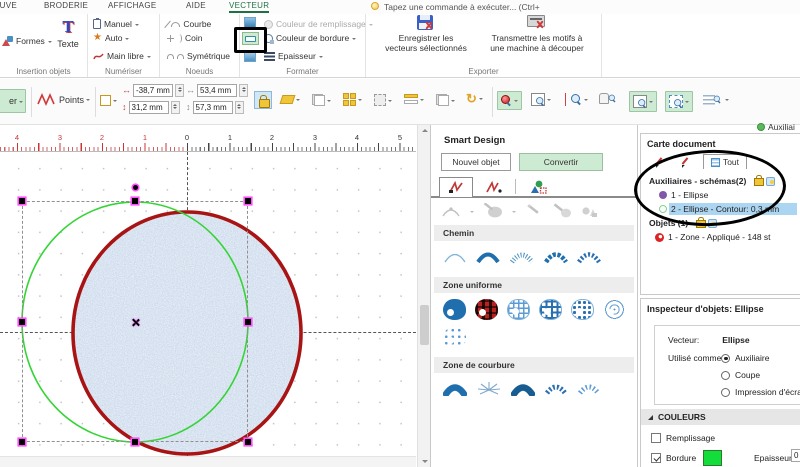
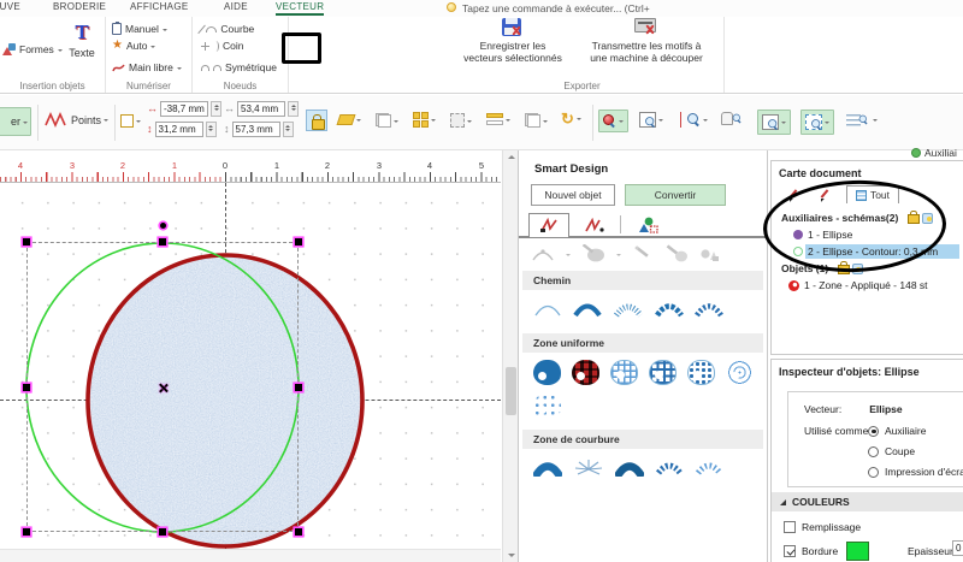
  UVE
  BRODERIE
  AFFICHAGE
  AIDE
  VECTEUR
  Tapez une commande à exécuter... (Ctrl+
  Formes
  T
  Texte
  Insertion objets
  Manuel
  ★
  Auto
  Main libre
  Numériser
  Courbe
  Coin
  Symétrique
  Noeuds
- Couleur de remplissage
- Couleur de bordure
- Epaisseur
- Formater
  Enregistrer les
  vecteurs sélectionnés
  Transmettre les motifs à
  une machine à découper
  Exporter
  er
  Points
  ↔
  -38,7 mm
  ↕
  31,2 mm
  ↔
  53,4 mm
  ↕
  57,3 mm
  ↻
  4
  3
  2
  1
  0
  1
  2
  3
  4
  5
  Smart Design
  Nouvel objet
  Convertir
  Chemin
  Zone uniforme
  Zone de courbure
  Auxiliai
  Carte document
  Tout
  Auxiliaires - schémas(2)
  1 - Ellipse
  2 - Ellipse - Contour: 0,3 mm
  Objets (1)
  1 - Zone - Appliqué - 148 st
  Inspecteur d'objets: Ellipse
  Vecteur:
  Ellipse
  Utilisé comme
  Auxiliaire
  Coupe
  Impression d'écra
  COULEURS
  Remplissage
  Bordure
  Epaisseu
  0
